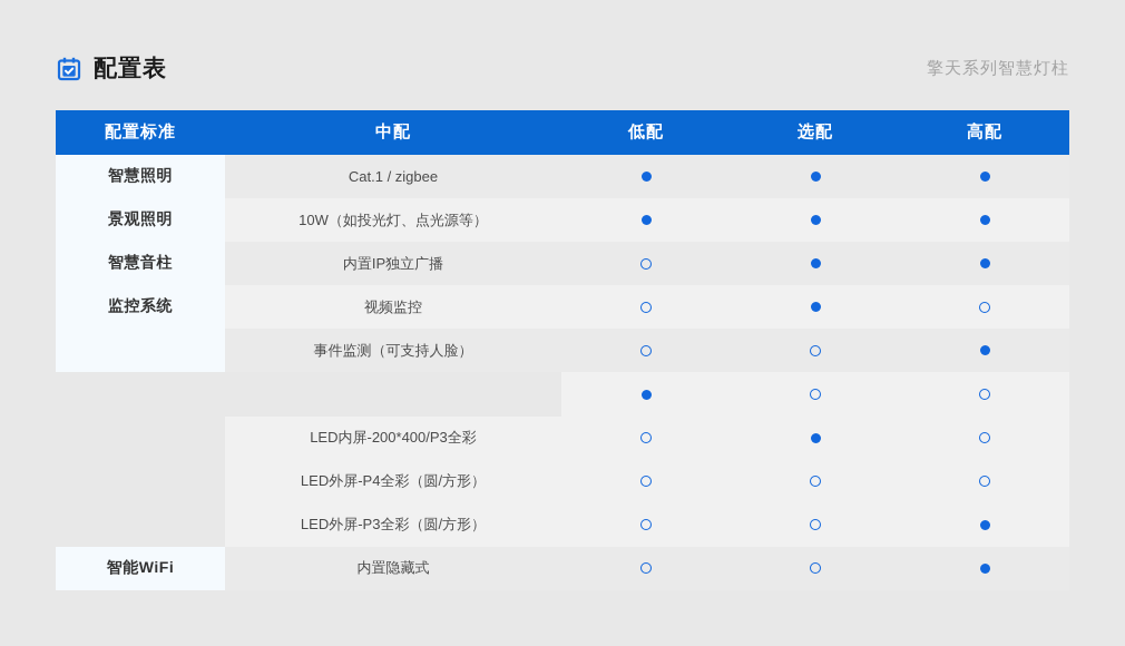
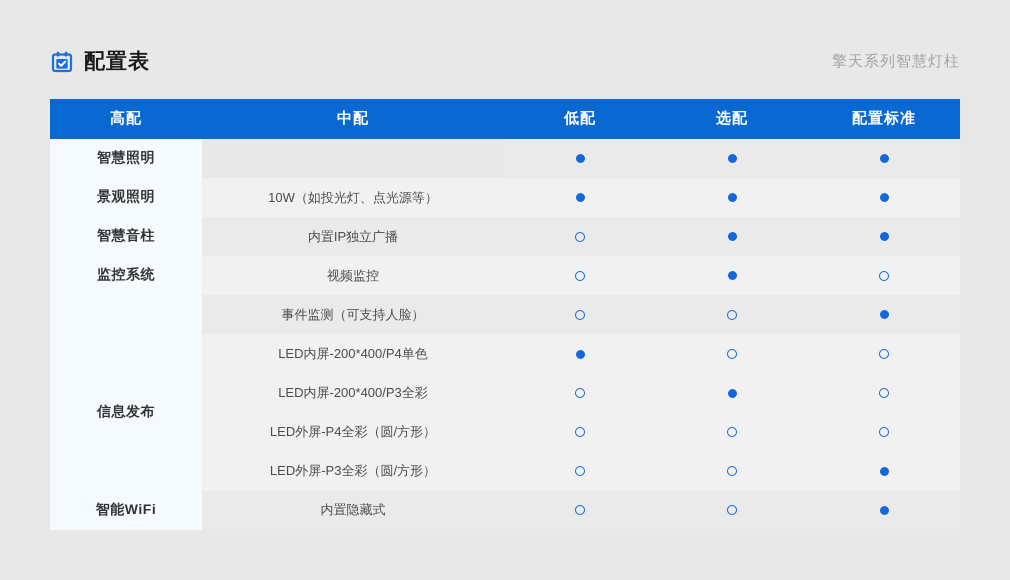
  配置表
  擎天系列智慧灯柱
- 配置标准
+ 高配
  中配
  低配
  选配
- 高配
+ 配置标准
  智慧照明
  景观照明
  智慧音柱
  监控系统
+ 信息发布
  智能WiFi
- Cat.1 / zigbee
  10W（如投光灯、点光源等）
  内置IP独立广播
  视频监控
  事件监测（可支持人脸）
+ LED内屏-200*400/P4单色
  LED内屏-200*400/P3全彩
  LED外屏-P4全彩（圆/方形）
  LED外屏-P3全彩（圆/方形）
  内置隐藏式
